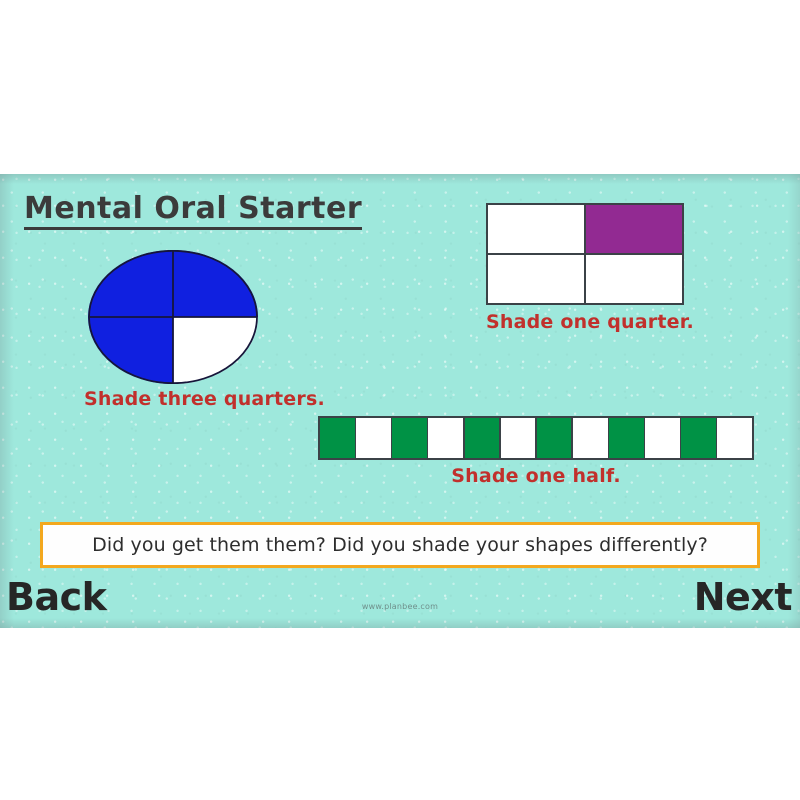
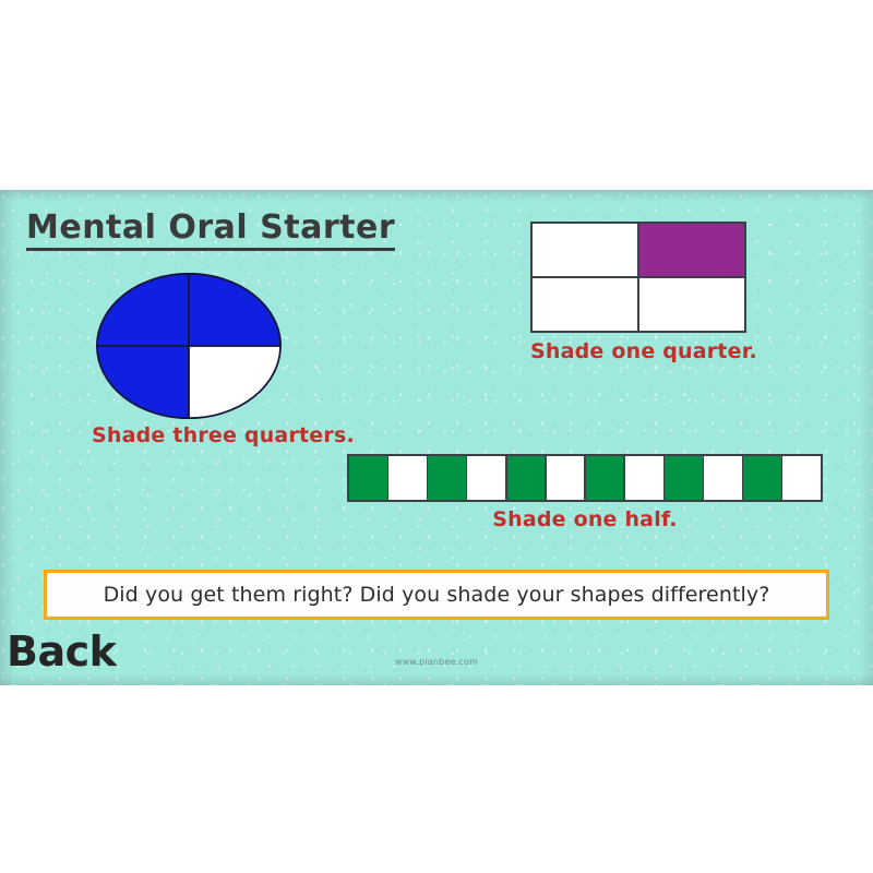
  Mental Oral Starter
  Shade three quarters.
  Shade one quarter.
  Shade one half.
- Did you get them them? Did you shade your shapes differently?
+ Did you get them right? Did you shade your shapes differently?
  Back
- Next
  www.planbee.com
